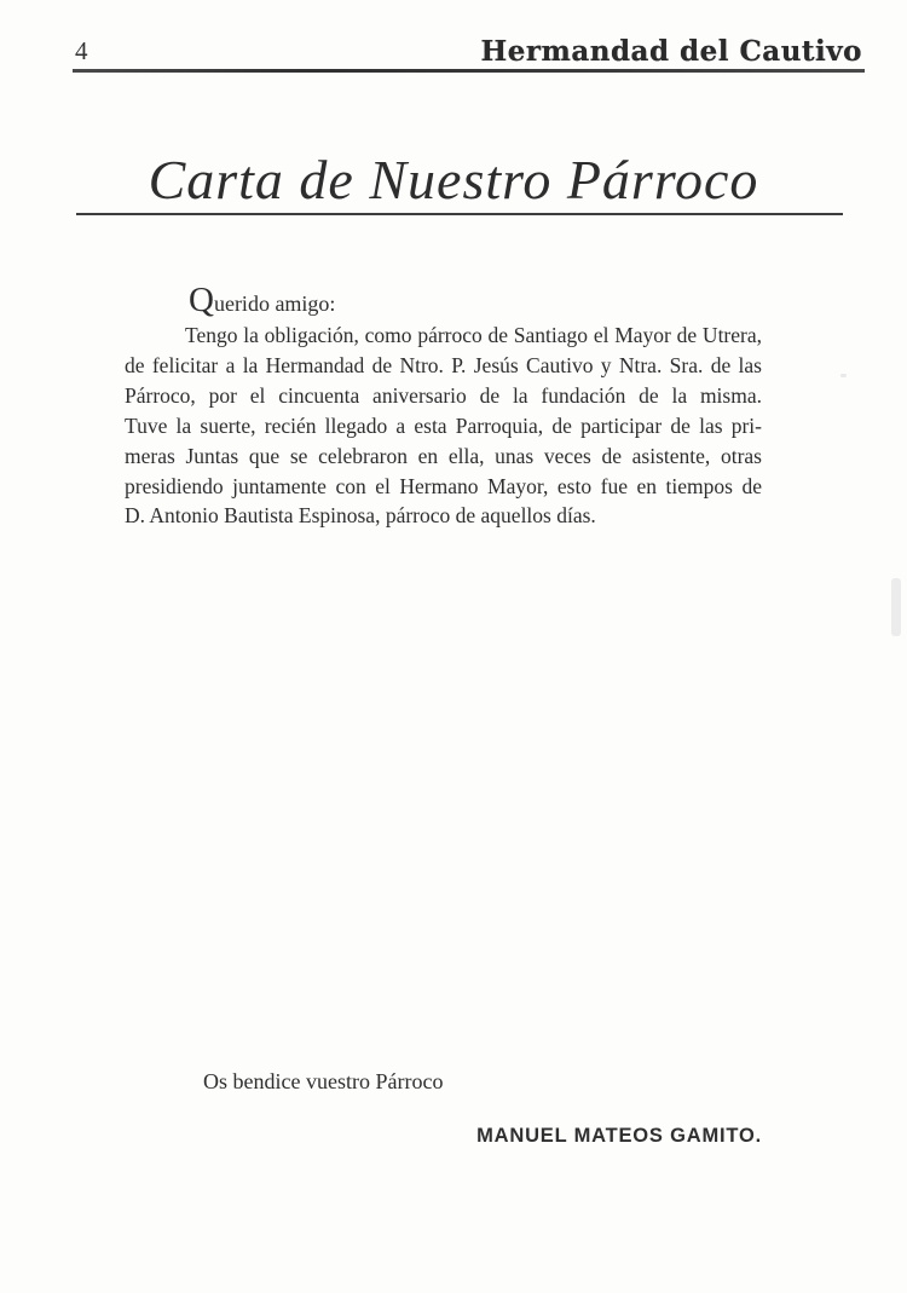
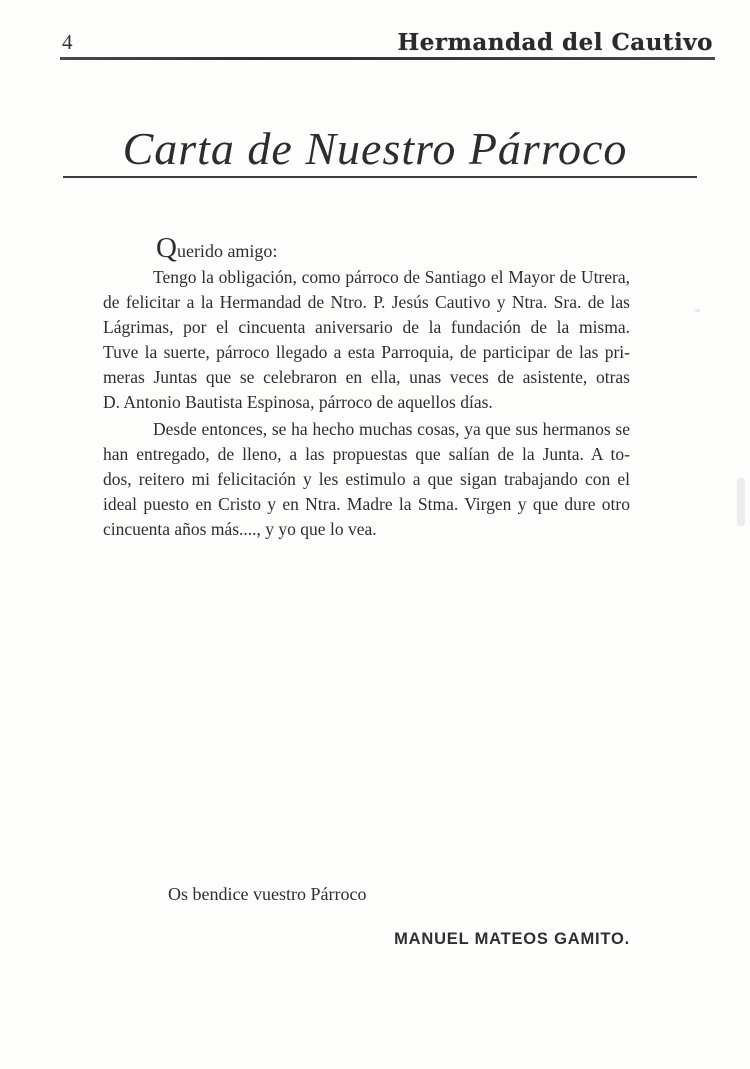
  4
  Hermandad del Cautivo
  Carta de Nuestro Párroco
  Querido amigo:
  Tengo la obligación, como párroco de Santiago el Mayor de Utrera,
  de felicitar a la Hermandad de Ntro. P. Jesús Cautivo y Ntra. Sra. de las
- Párroco, por el cincuenta aniversario de la fundación de la misma.
+ Lágrimas, por el cincuenta aniversario de la fundación de la misma.
- Tuve la suerte, recién llegado a esta Parroquia, de participar de las pri-
+ Tuve la suerte, párroco llegado a esta Parroquia, de participar de las pri-
  meras Juntas que se celebraron en ella, unas veces de asistente, otras
- presidiendo juntamente con el Hermano Mayor, esto fue en tiempos de
  D. Antonio Bautista Espinosa, párroco de aquellos días.
+ Desde entonces, se ha hecho muchas cosas, ya que sus hermanos se
+ han entregado, de lleno, a las propuestas que salían de la Junta. A to-
+ dos, reitero mi felicitación y les estimulo a que sigan trabajando con el
+ ideal puesto en Cristo y en Ntra. Madre la Stma. Virgen y que dure otro
+ cincuenta años más...., y yo que lo vea.
  Os bendice vuestro Párroco
  MANUEL MATEOS GAMITO.
